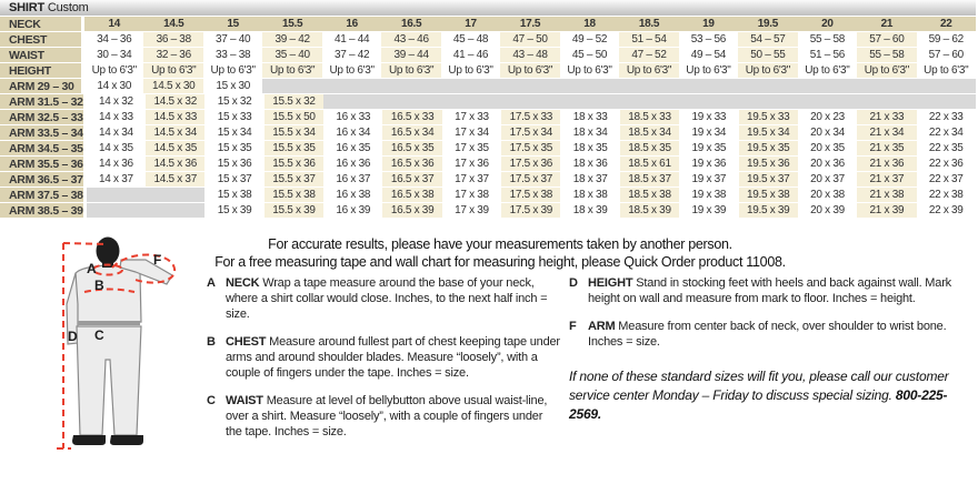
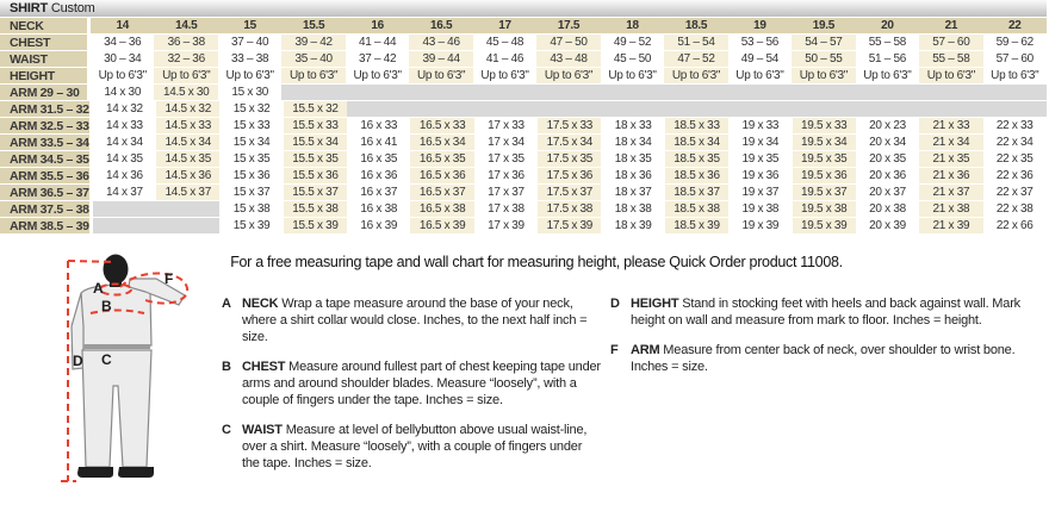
  SHIRT Custom
  NECK
  14
  14.5
  15
  15.5
  16
  16.5
  17
  17.5
  18
  18.5
  19
  19.5
  20
  21
  22
  CHEST
  34 – 36
  36 – 38
  37 – 40
  39 – 42
  41 – 44
  43 – 46
  45 – 48
  47 – 50
  49 – 52
  51 – 54
  53 – 56
  54 – 57
  55 – 58
  57 – 60
  59 – 62
  WAIST
  30 – 34
  32 – 36
  33 – 38
  35 – 40
  37 – 42
  39 – 44
  41 – 46
  43 – 48
  45 – 50
  47 – 52
  49 – 54
  50 – 55
  51 – 56
  55 – 58
  57 – 60
  HEIGHT
  Up to 6'3"
  Up to 6'3"
  Up to 6'3"
  Up to 6'3"
  Up to 6'3"
  Up to 6'3"
  Up to 6'3"
  Up to 6'3"
  Up to 6'3"
  Up to 6'3"
  Up to 6'3"
  Up to 6'3"
  Up to 6'3"
  Up to 6'3"
  Up to 6'3"
  ARM 29 – 30
  14 x 30
  14.5 x 30
  15 x 30
  ARM 31.5 – 32
  14 x 32
  14.5 x 32
  15 x 32
  15.5 x 32
  ARM 32.5 – 33
  14 x 33
  14.5 x 33
  15 x 33
- 15.5 x 50
+ 15.5 x 33
  16 x 33
  16.5 x 33
  17 x 33
  17.5 x 33
  18 x 33
  18.5 x 33
  19 x 33
  19.5 x 33
  20 x 23
  21 x 33
  22 x 33
  ARM 33.5 – 34
  14 x 34
  14.5 x 34
  15 x 34
  15.5 x 34
- 16 x 34
+ 16 x 41
  16.5 x 34
  17 x 34
  17.5 x 34
  18 x 34
  18.5 x 34
  19 x 34
  19.5 x 34
  20 x 34
  21 x 34
  22 x 34
  ARM 34.5 – 35
  14 x 35
  14.5 x 35
  15 x 35
  15.5 x 35
  16 x 35
  16.5 x 35
  17 x 35
  17.5 x 35
  18 x 35
  18.5 x 35
  19 x 35
  19.5 x 35
  20 x 35
  21 x 35
  22 x 35
  ARM 35.5 – 36
  14 x 36
  14.5 x 36
  15 x 36
  15.5 x 36
  16 x 36
  16.5 x 36
  17 x 36
  17.5 x 36
  18 x 36
- 18.5 x 61
+ 18.5 x 36
  19 x 36
  19.5 x 36
  20 x 36
  21 x 36
  22 x 36
  ARM 36.5 – 37
  14 x 37
  14.5 x 37
  15 x 37
  15.5 x 37
  16 x 37
  16.5 x 37
  17 x 37
  17.5 x 37
  18 x 37
  18.5 x 37
  19 x 37
  19.5 x 37
  20 x 37
  21 x 37
  22 x 37
  ARM 37.5 – 38
  15 x 38
  15.5 x 38
  16 x 38
  16.5 x 38
  17 x 38
  17.5 x 38
  18 x 38
  18.5 x 38
  19 x 38
  19.5 x 38
  20 x 38
  21 x 38
  22 x 38
  ARM 38.5 – 39
  15 x 39
  15.5 x 39
  16 x 39
  16.5 x 39
  17 x 39
  17.5 x 39
  18 x 39
  18.5 x 39
  19 x 39
  19.5 x 39
  20 x 39
  21 x 39
- 22 x 39
+ 22 x 66
  A
  B
  C
  D
  F
- For accurate results, please have your measurements taken by another person.
  For a free measuring tape and wall chart for measuring height, please Quick Order product 11008.
  A
  NECK Wrap a tape measure around the base of your neck, where a shirt collar would close. Inches, to the next half inch = size.
  B
  CHEST Measure around fullest part of chest keeping tape under arms and around shoulder blades. Measure “loosely”, with a couple of fingers under the tape. Inches = size.
  C
  WAIST Measure at level of bellybutton above usual waist-line, over a shirt. Measure “loosely”, with a couple of fingers under the tape. Inches = size.
  D
  HEIGHT Stand in stocking feet with heels and back against wall. Mark height on wall and measure from mark to floor. Inches = height.
  F
  ARM Measure from center back of neck, over shoulder to wrist bone. Inches = size.
- If none of these standard sizes will fit you, please call our customer service center Monday – Friday to discuss special sizing. 800-225-2569.
